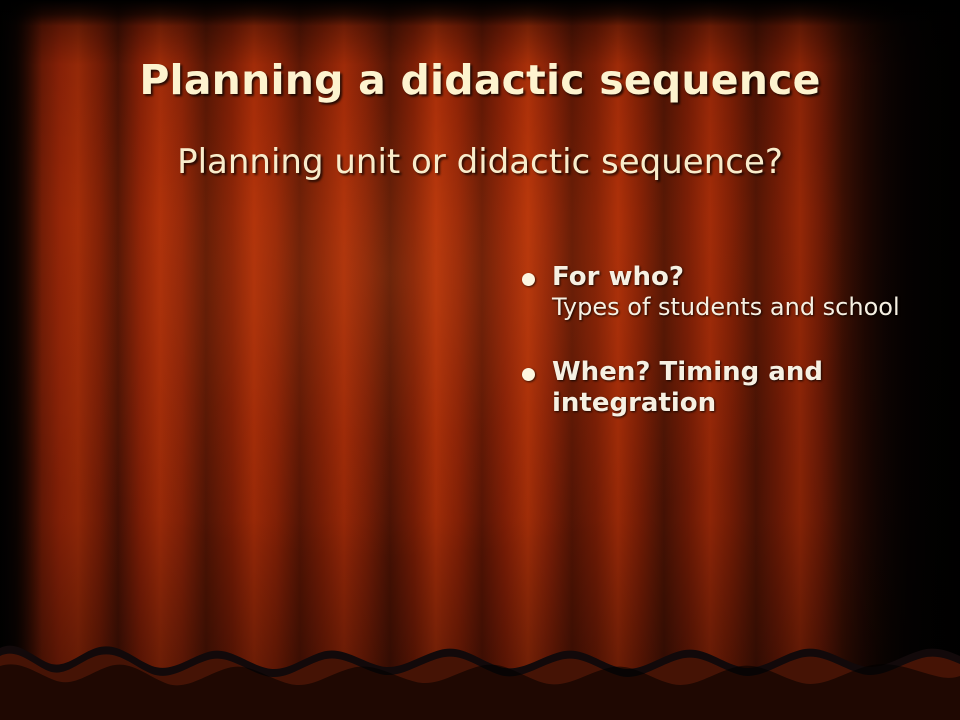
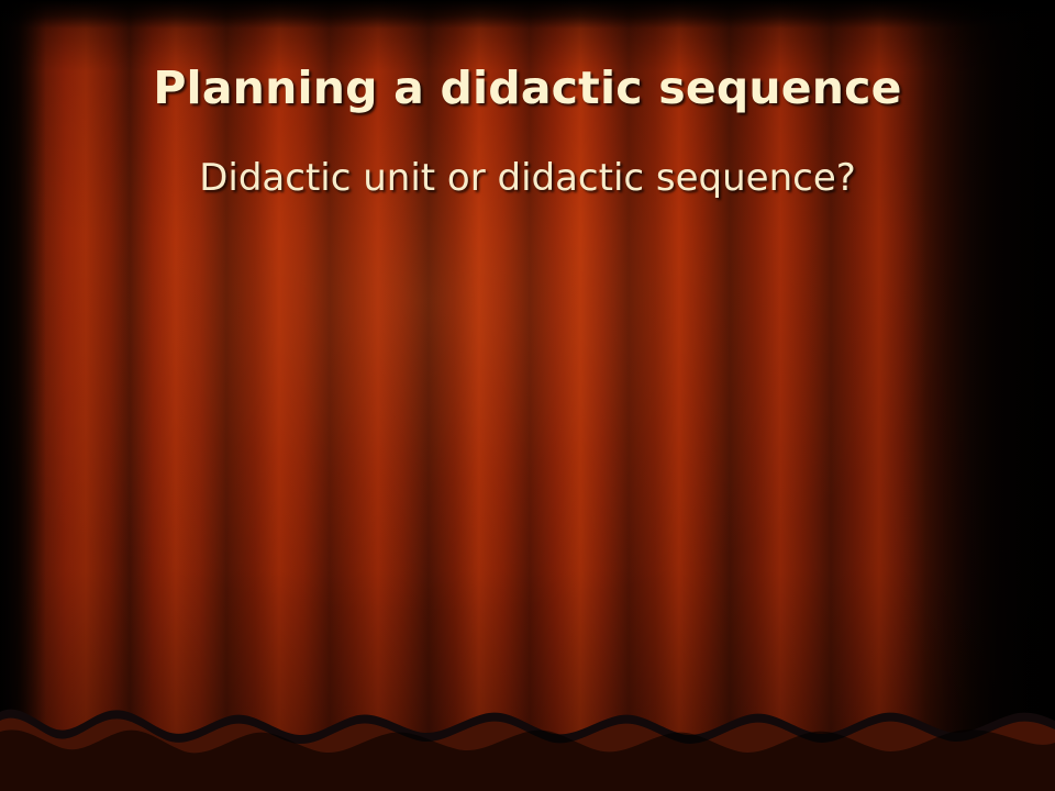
  Planning a didactic sequence
- Planning unit or didactic sequence?
+ Didactic unit or didactic sequence?
- For who?
- Types of students and school
- When? Timing and integration
